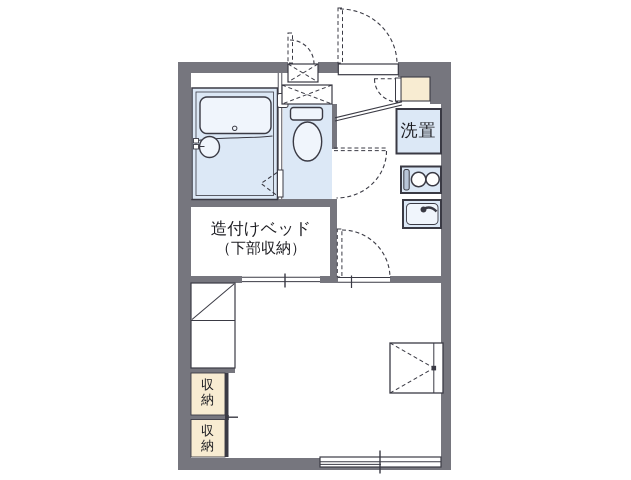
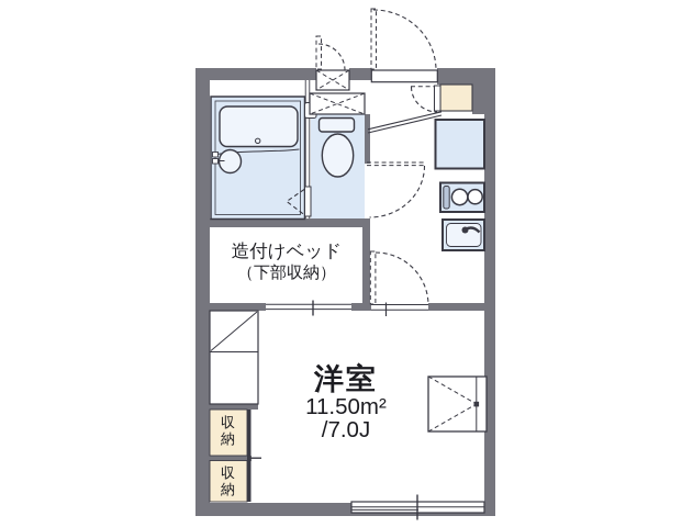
- 洗置
  造付けベッド
  （下部収納）
+ 洋室
+ 11.50m²
+ /7.0J
  収納
  収納
